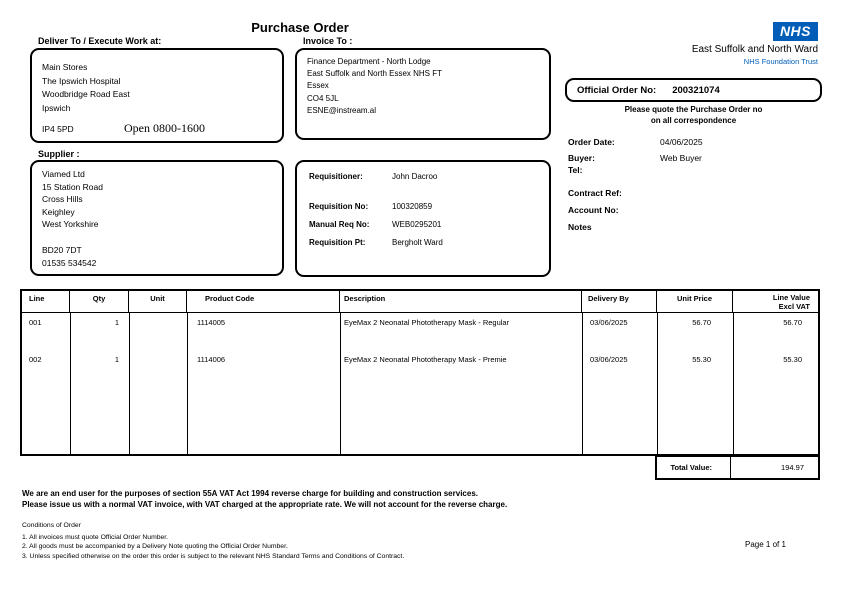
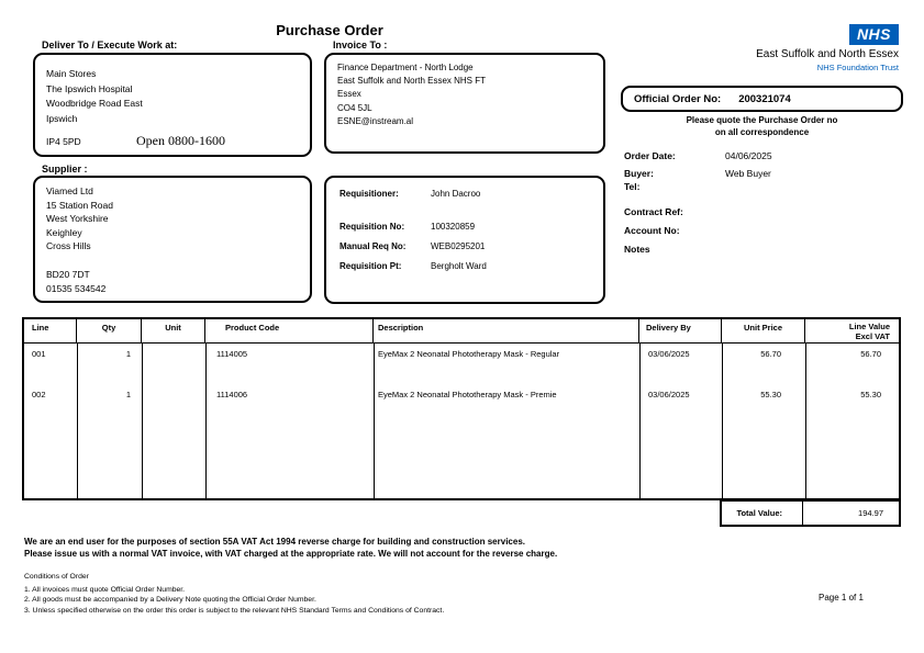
  Purchase Order
  NHS
- East Suffolk and North Ward
+ East Suffolk and North Essex
  NHS Foundation Trust
  Deliver To / Execute Work at:
  Main Stores
  The Ipswich Hospital
  Woodbridge Road East
  Ipswich
  IP4 5PD
  Open 0800-1600
  Invoice To :
  Finance Department - North Lodge
  East Suffolk and North Essex NHS FT
  Essex
  CO4 5JL
  ESNE@instream.al
  Official Order No:
  200321074
  Please quote the Purchase Order no
  on all correspondence
  Order Date: 04/06/2025
  Buyer: Web Buyer
  Tel:
  Contract Ref:
  Account No:
  Notes
  Supplier :
  Viamed Ltd
  15 Station Road
- Cross Hills
+ West Yorkshire
  Keighley
- West Yorkshire
+ Cross Hills
  BD20 7DT
  01535 534542
  Requisitioner: John Dacroo
  Requisition No: 100320859
  Manual Req No: WEB0295201
  Requisition Pt: Bergholt Ward
  Line
  Qty
  Unit
  Product Code
  Description
  Delivery By
  Unit Price
  Line Value
  Excl VAT
  001
  1
  1114005
  EyeMax 2 Neonatal Phototherapy Mask - Regular
  03/06/2025
  56.70
  56.70
  002
  1
  1114006
  EyeMax 2 Neonatal Phototherapy Mask - Premie
  03/06/2025
  55.30
  55.30
  Total Value:
  194.97
  We are an end user for the purposes of section 55A VAT Act 1994 reverse charge for building and construction services.
  Please issue us with a normal VAT invoice, with VAT charged at the appropriate rate. We will not account for the reverse charge.
  Page 1 of 1
